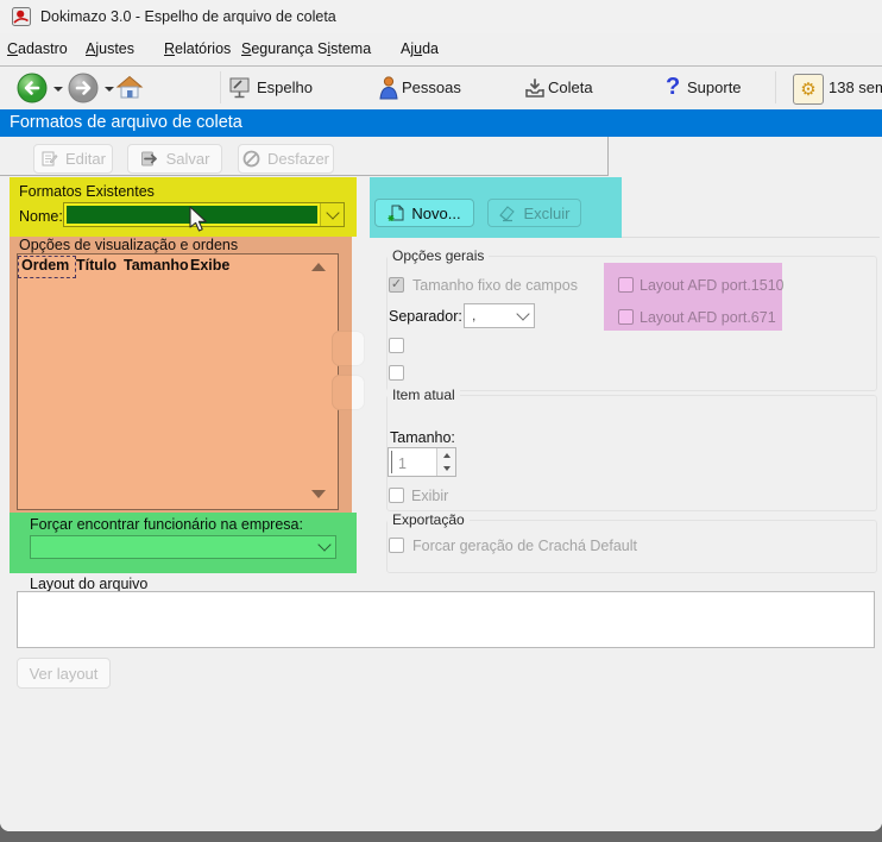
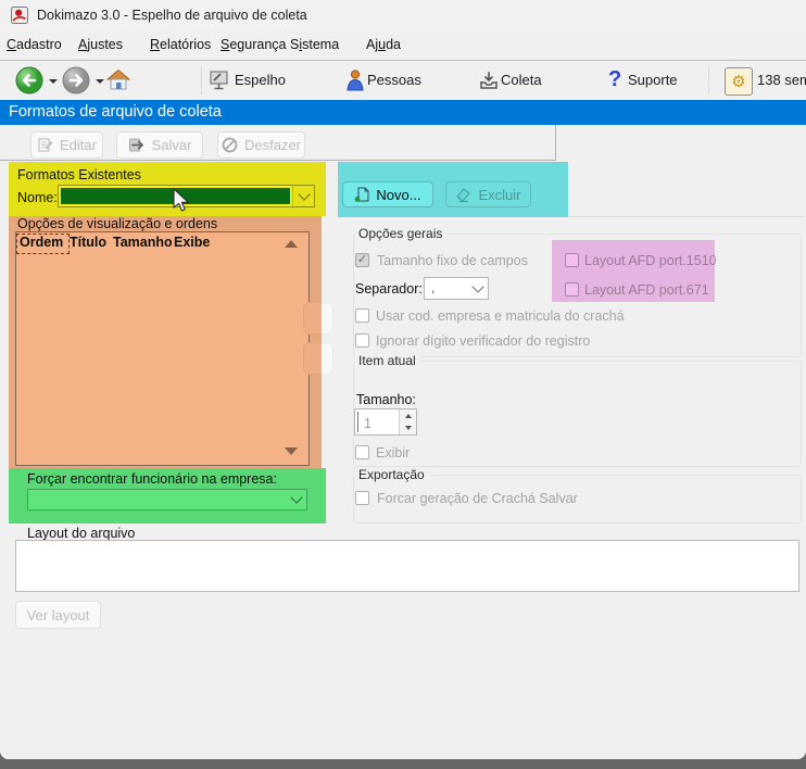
  Dokimazo 3.0 - Espelho de arquivo de coleta
  Cadastro
  Ajustes
  Relatórios
  Segurança
  Sistema
  Ajuda
  Espelho
  Pessoas
  Coleta
  ?
  Suporte
  ⚙
  138 sem
  Formatos de arquivo de coleta
  Editar
  Salvar
  Desfazer
  Opções gerais
  ✓
  Tamanho fixo de campos
  Separador:
  ,
+ Usar cod. empresa e matricula do crachá
+ Ignorar dígito verificador do registro
  Item atual
  Tamanho:
  1
  Exibir
  Exportação
- Forcar geração de Crachá Default
+ Forcar geração de Crachá Salvar
  Layout do arquivo
  Ver layout
